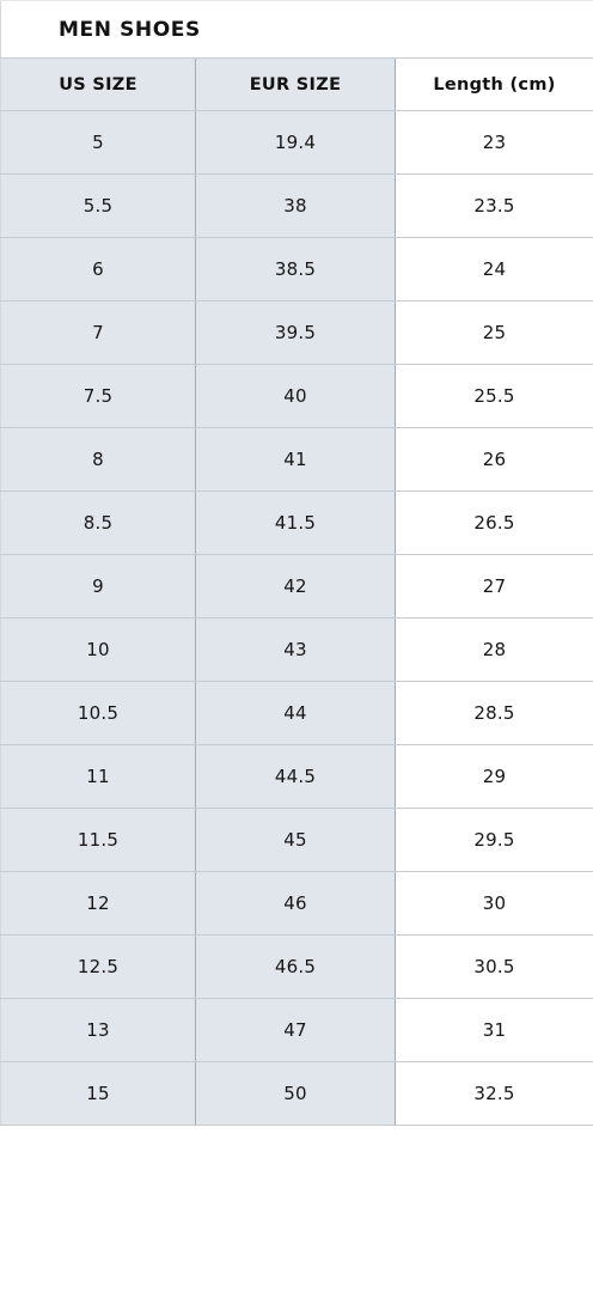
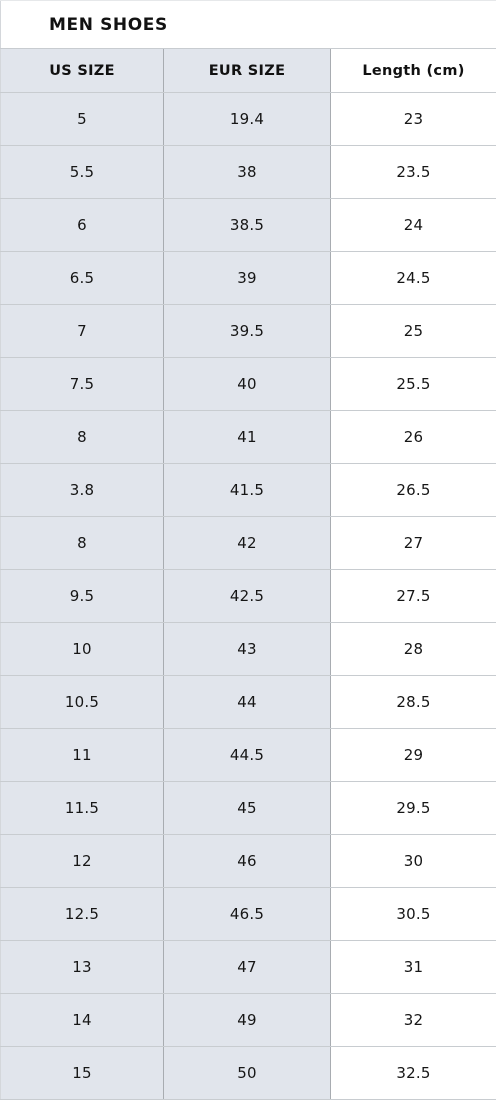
  MEN SHOES
  US SIZE	EUR SIZE	Length (cm)
  5	19.4	23
  5.5	38	23.5
  6	38.5	24
+ 6.5	39	24.5
  7	39.5	25
  7.5	40	25.5
  8	41	26
- 8.5	41.5	26.5
+ 3.8	41.5	26.5
- 9	42	27
+ 8	42	27
+ 9.5	42.5	27.5
  10	43	28
  10.5	44	28.5
  11	44.5	29
  11.5	45	29.5
  12	46	30
  12.5	46.5	30.5
  13	47	31
+ 14	49	32
  15	50	32.5
